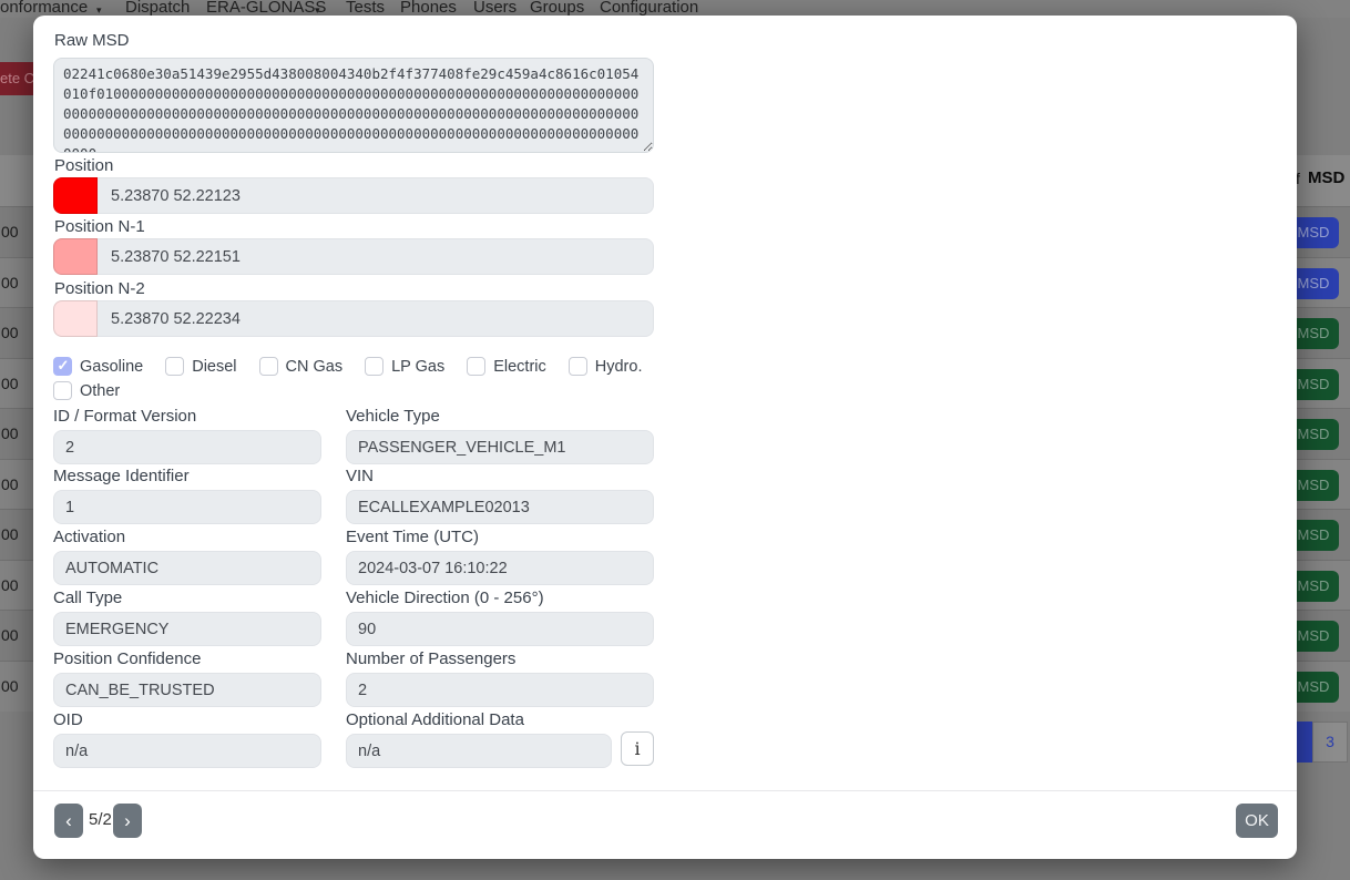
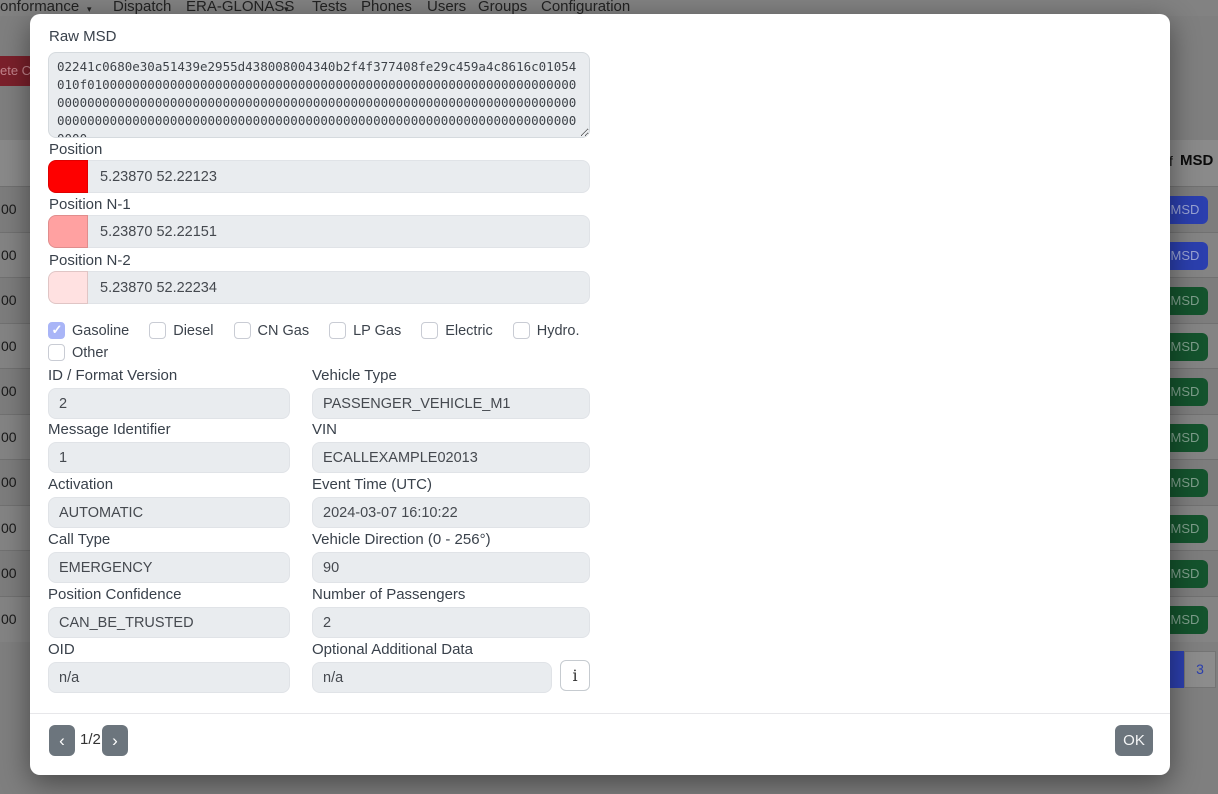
  onformance
  ▾
  Dispatch
  ERA-GLONASS
  ▾
  Tests
  Phones
  Users
  Groups
  Configuration
  ete C
  f
  MSD
  00
  MSD
  00
  MSD
  00
  MSD
  00
  MSD
  00
  MSD
  00
  MSD
  00
  MSD
  00
  MSD
  00
  MSD
  00
  MSD
  3
  Raw MSD
  Position
  5.23870 52.22123
  Position N-1
  5.23870 52.22151
  Position N-2
  5.23870 52.22234
  Gasoline
  Diesel
  CN Gas
  LP Gas
  Electric
  Hydro.
  Other
  ID / Format Version
  2
  Vehicle Type
  PASSENGER_VEHICLE_M1
  Message Identifier
  1
  VIN
  ECALLEXAMPLE02013
  Activation
  AUTOMATIC
  Event Time (UTC)
  2024-03-07 16:10:22
  Call Type
  EMERGENCY
  Vehicle Direction (0 - 256°)
  90
  Position Confidence
  CAN_BE_TRUSTED
  Number of Passengers
  2
  OID
  n/a
  Optional Additional Data
  n/a
  i
  ‹
- 5/2
+ 1/2
  ›
  OK
